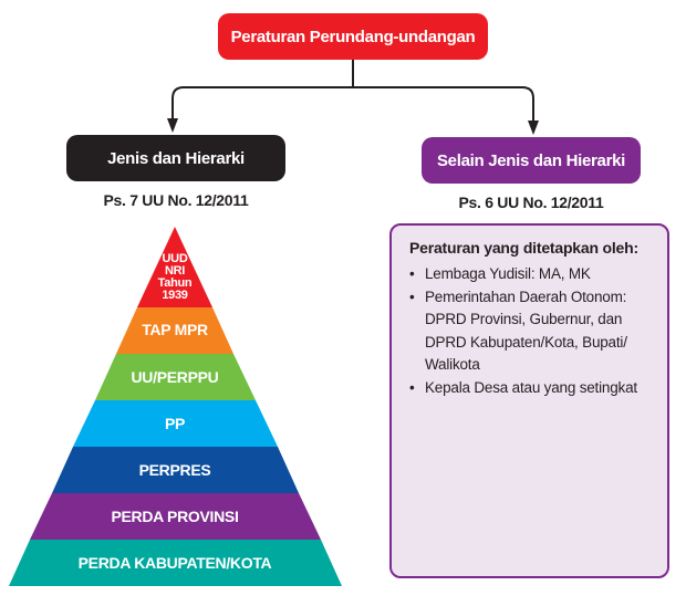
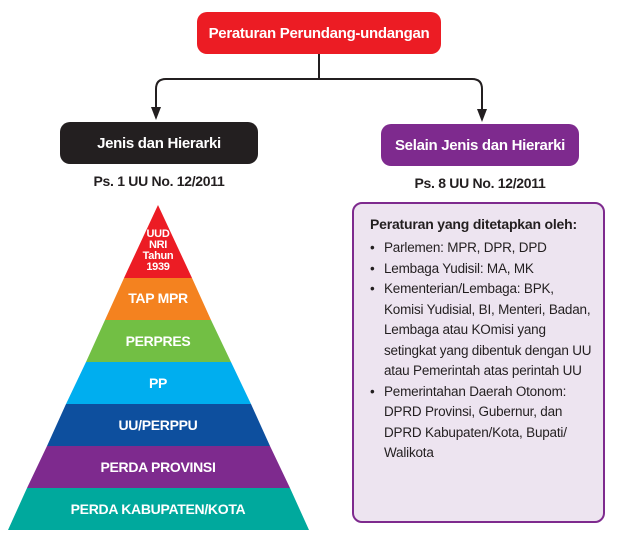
  Peraturan Perundang-undangan
  Jenis dan Hierarki
- Ps. 7 UU No. 12/2011
+ Ps. 1 UU No. 12/2011
  Selain Jenis dan Hierarki
- Ps. 6 UU No. 12/2011
+ Ps. 8 UU No. 12/2011
  UUD
  NRI
  Tahun
  1939
  TAP MPR
- UU/PERPPU
+ PERPRES
  PP
- PERPRES
+ UU/PERPPU
  PERDA PROVINSI
  PERDA KABUPATEN/KOTA
  Peraturan yang ditetapkan oleh:
+ Parlemen: MPR, DPR, DPD
  Lembaga Yudisil: MA, MK
+ Kementerian/Lembaga: BPK, Komisi Yudisial, BI, Menteri, Badan, Lembaga atau KOmisi yang setingkat yang dibentuk dengan UU atau Pemerintah atas perintah UU
  Pemerintahan Daerah Otonom: DPRD Provinsi, Gubernur, dan DPRD Kabupaten/Kota, Bupati/ Walikota
- Kepala Desa atau yang setingkat
